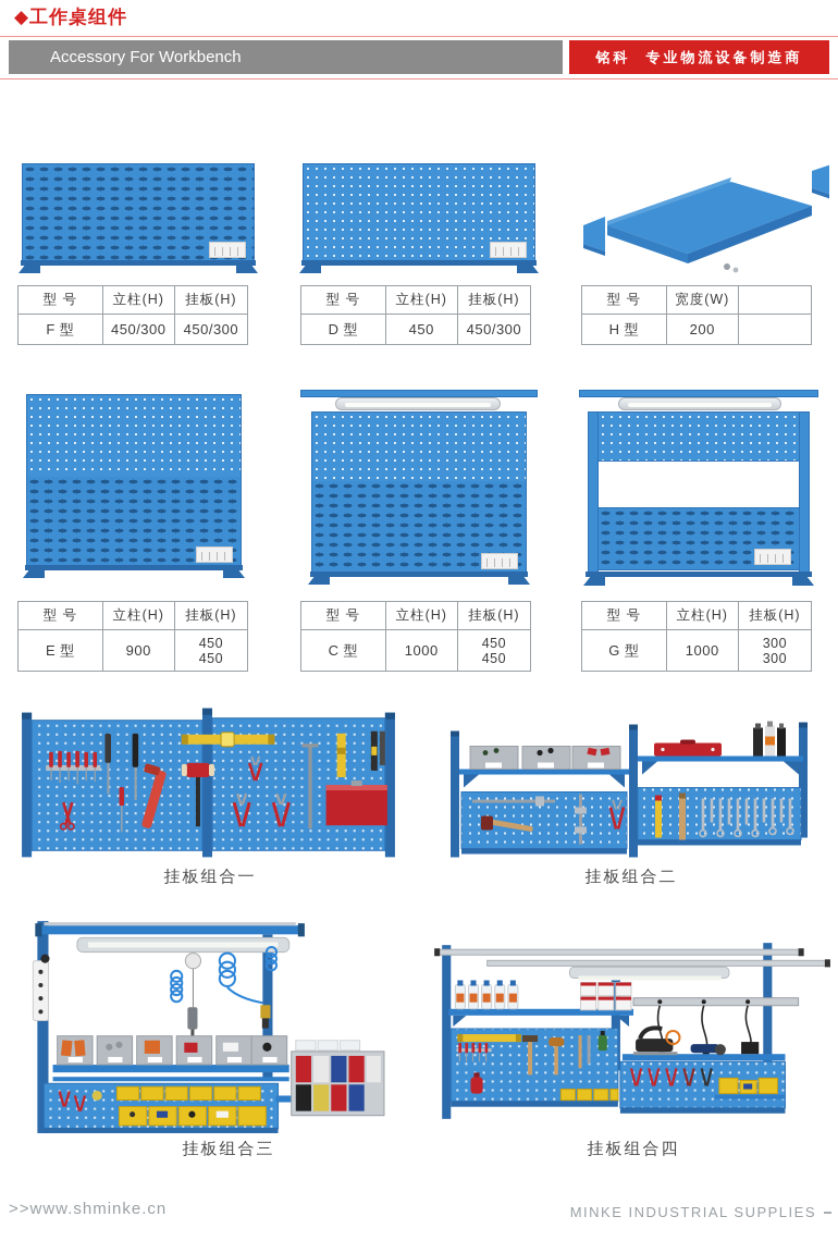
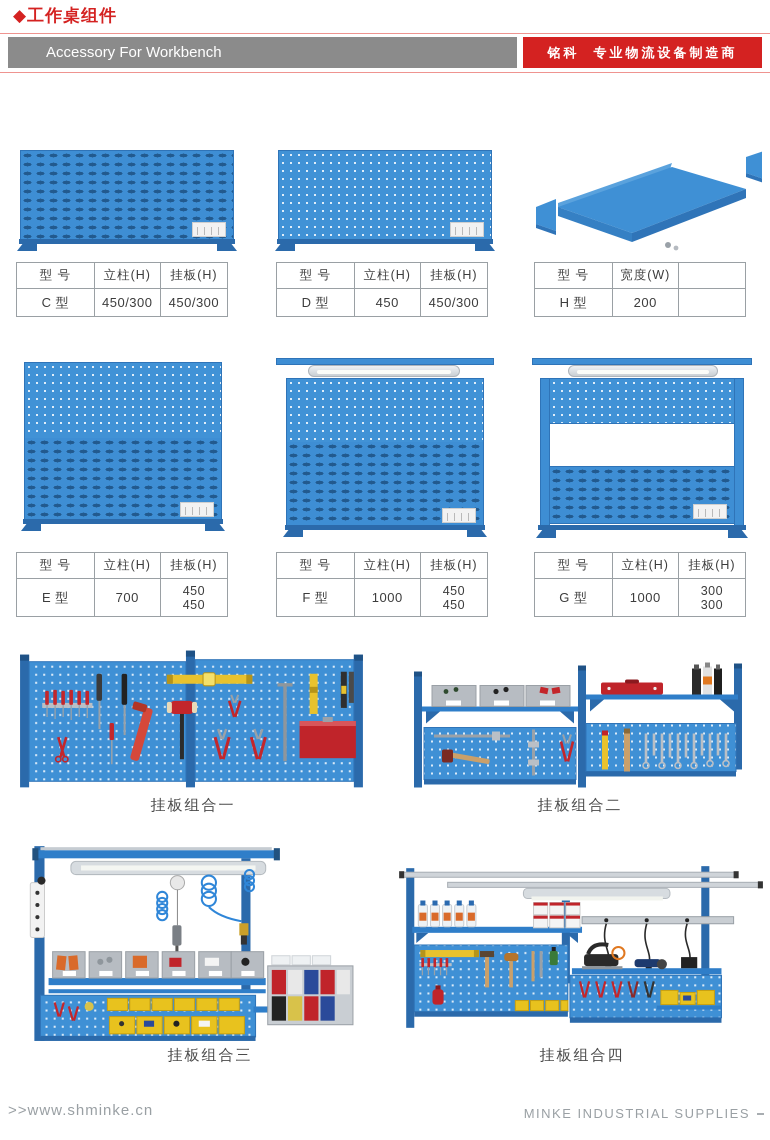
  ◆工作桌组件
  Accessory For Workbench
  铭科
  专业物流设备制造商
  型 号
  立柱(H)
  挂板(H)
- F 型
+ C 型
  450/300
  450/300
  型 号
  立柱(H)
  挂板(H)
  D 型
  450
  450/300
  型 号
  宽度(W)
  H 型
  200
  型 号
  立柱(H)
  挂板(H)
  E 型
- 900
+ 700
  450
  450
  型 号
  立柱(H)
  挂板(H)
- C 型
+ F 型
  1000
  450
  450
  型 号
  立柱(H)
  挂板(H)
  G 型
  1000
  300
  300
  挂板组合一
  挂板组合二
  挂板组合三
  挂板组合四
  >>www.shminke.cn
  MINKE INDUSTRIAL SUPPLIES
